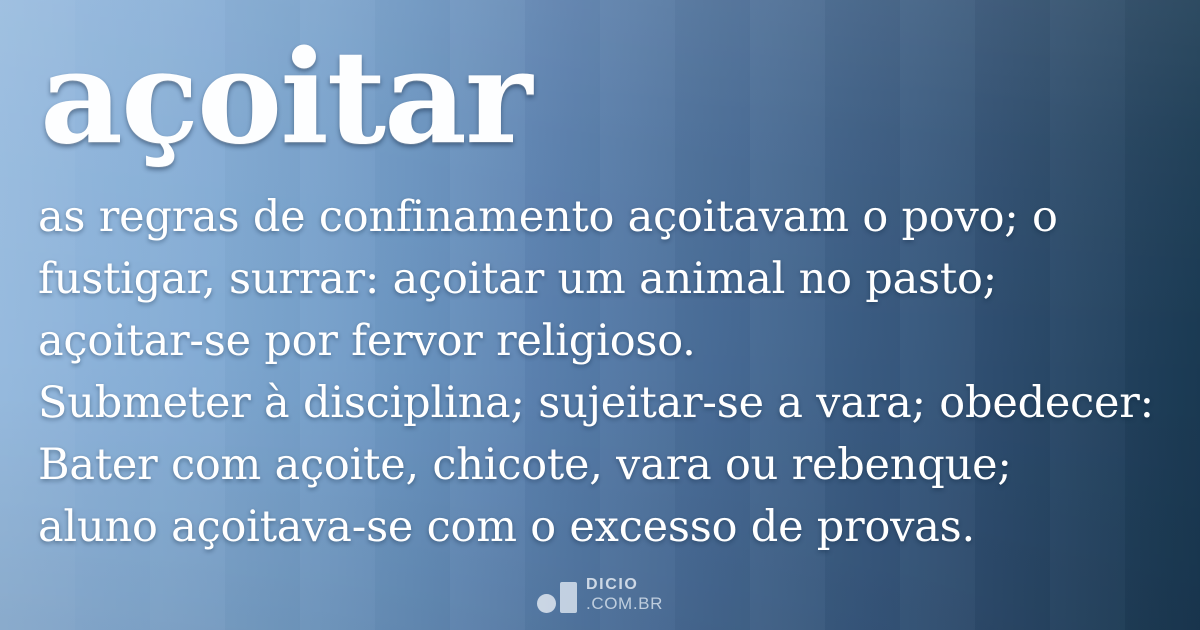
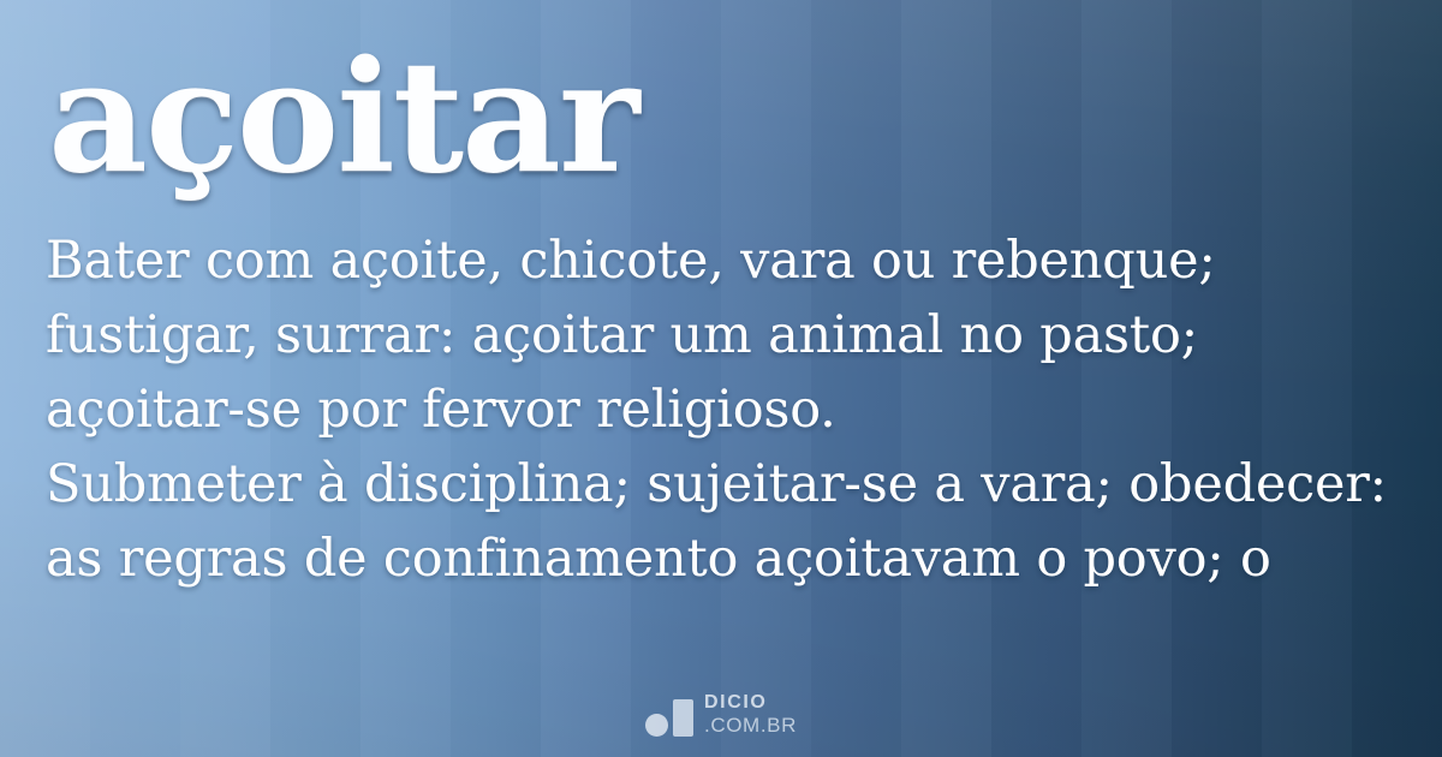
  açoitar
- as regras de confinamento açoitavam o povo; o
+ Bater com açoite, chicote, vara ou rebenque;
  fustigar, surrar: açoitar um animal no pasto;
  açoitar-se por fervor religioso.
  Submeter à disciplina; sujeitar-se a vara; obedecer:
- Bater com açoite, chicote, vara ou rebenque;
+ as regras de confinamento açoitavam o povo; o
- aluno açoitava-se com o excesso de provas.
  DICIO
  .COM.BR
